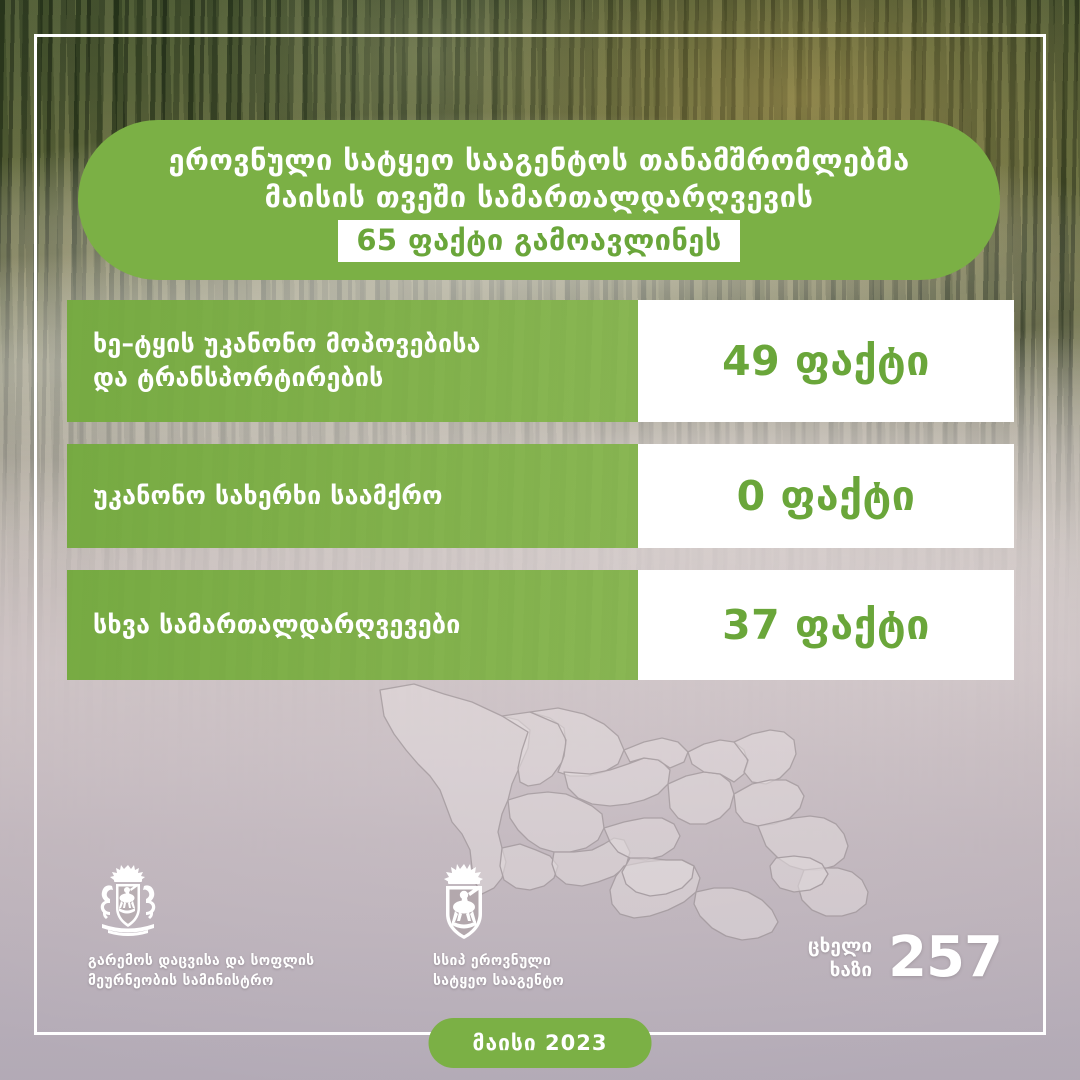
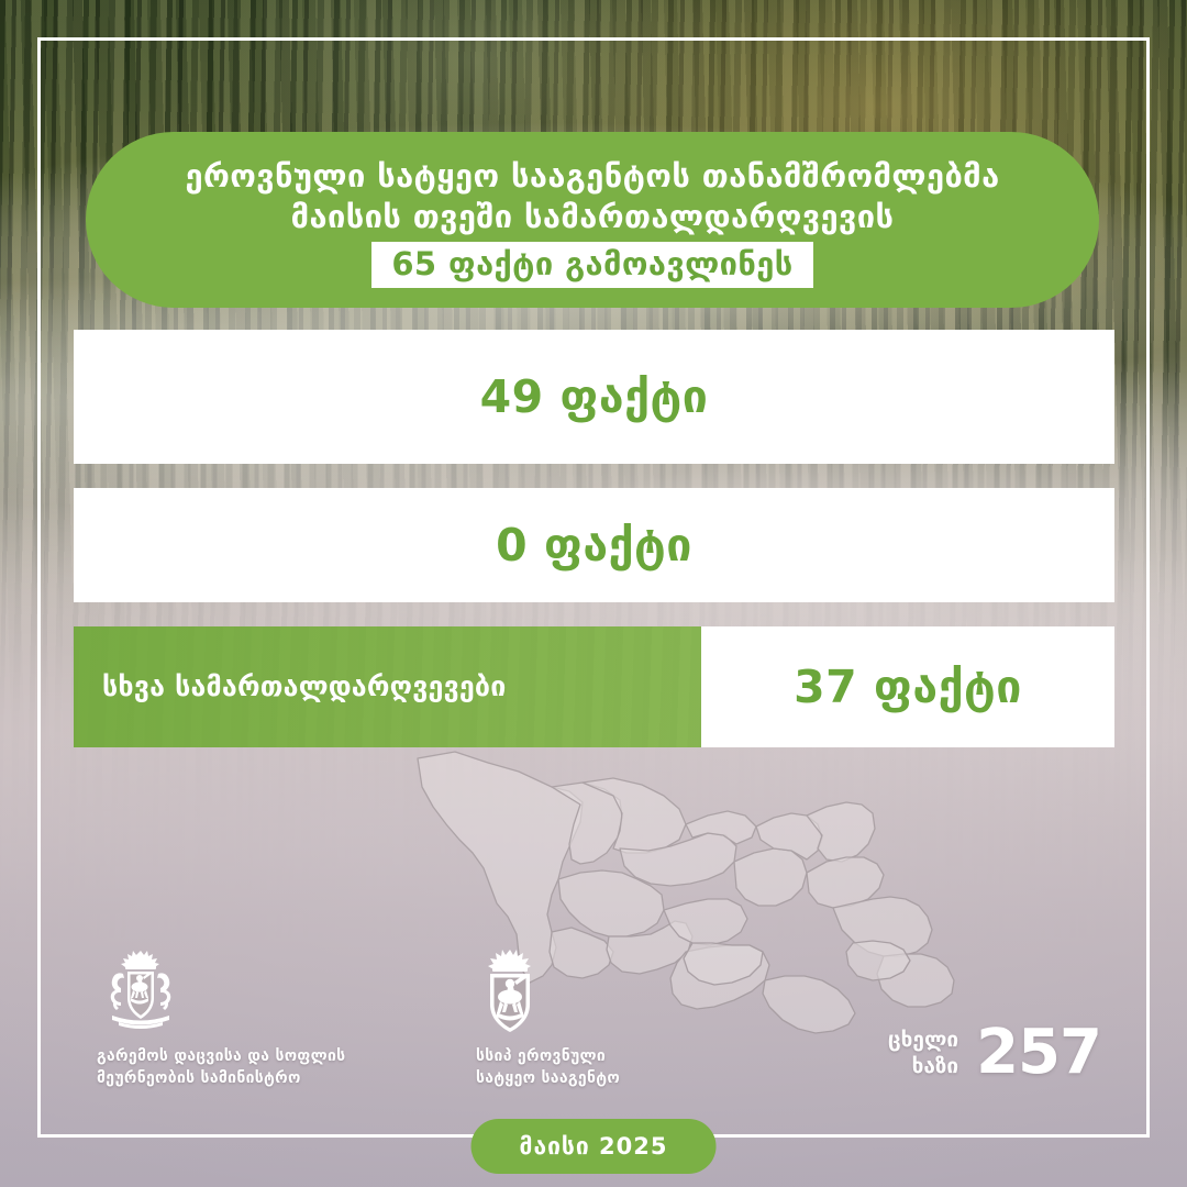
  ეროვნული სატყეო სააგენტოს თანამშრომლებმა
  მაისის თვეში სამართალდარღვევის
  65 ფაქტი გამოავლინეს
- ხე–ტყის უკანონო მოპოვებისა
- და ტრანსპორტირების
  49 ფაქტი
- უკანონო სახერხი საამქრო
  0 ფაქტი
  სხვა სამართალდარღვევები
  37 ფაქტი
  გარემოს დაცვისა და სოფლის
  მეურნეობის სამინისტრო
  სსიპ ეროვნული
  სატყეო სააგენტო
  ცხელი
  ხაზი
  257
- მაისი 2023
+ მაისი 2025
